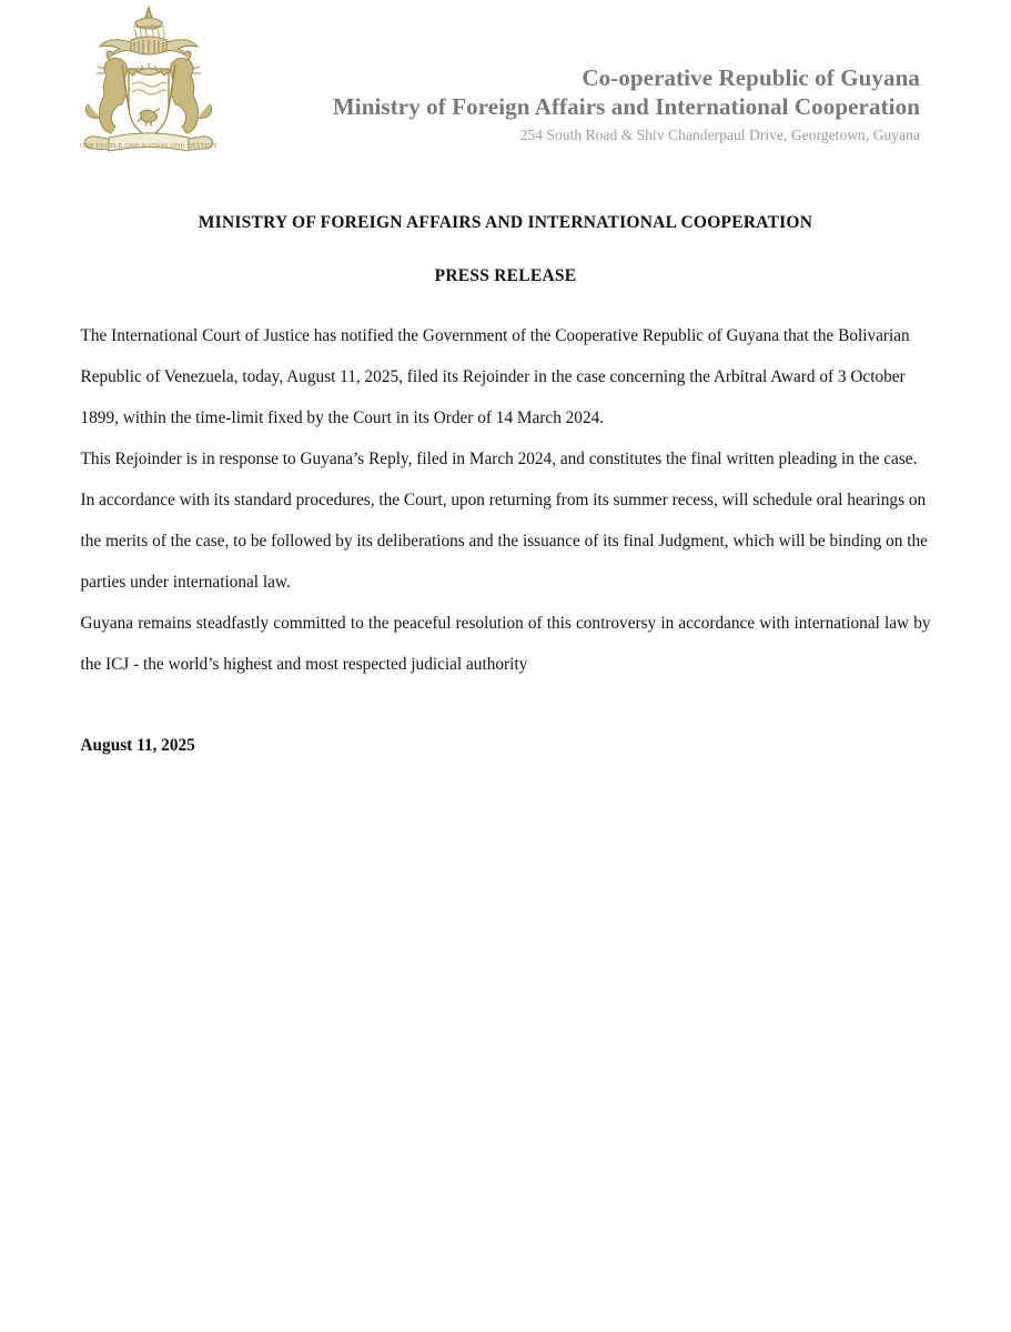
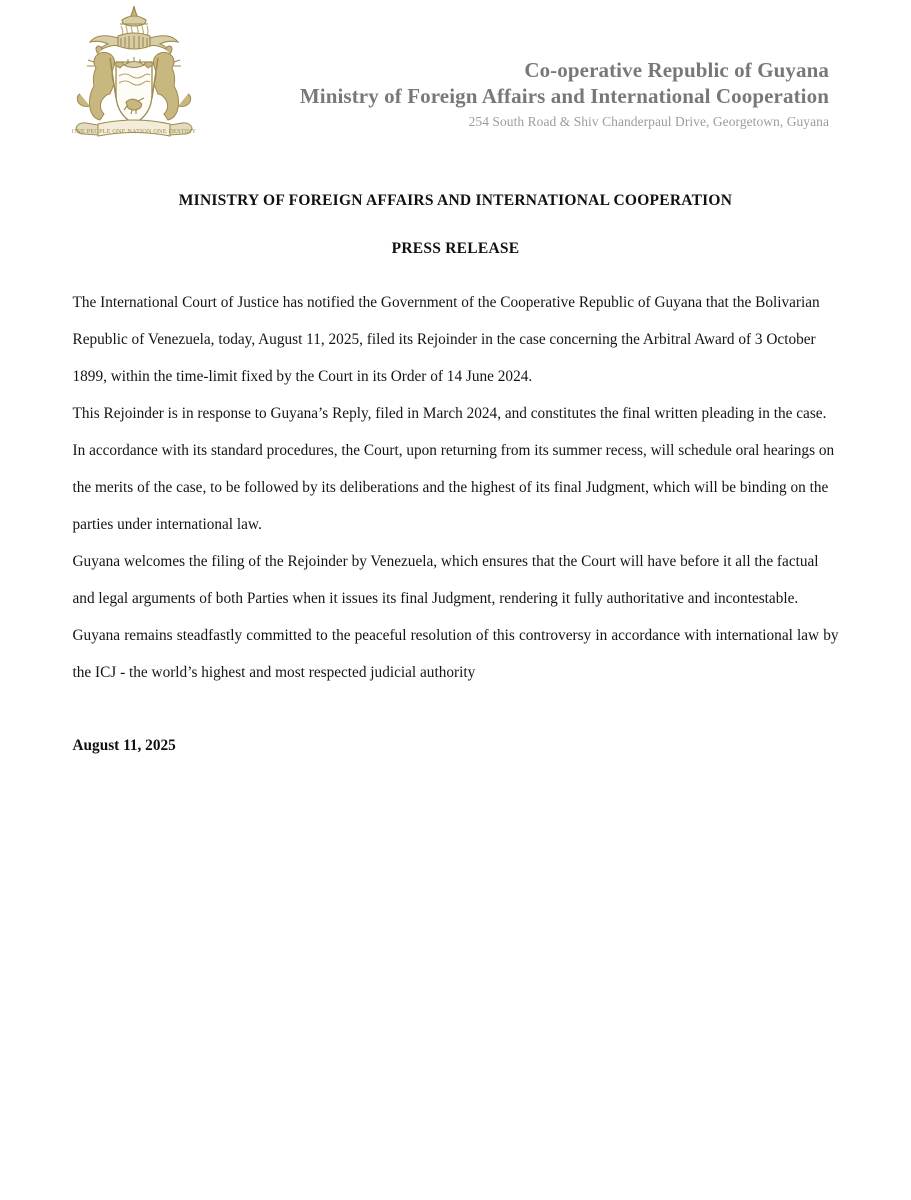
  Co-operative Republic of Guyana
  Ministry of Foreign Affairs and International Cooperation
  254 South Road & Shiv Chanderpaul Drive, Georgetown, Guyana
  MINISTRY OF FOREIGN AFFAIRS AND INTERNATIONAL COOPERATION
  PRESS RELEASE
- The International Court of Justice has notified the Government of the Cooperative Republic of Guyana that the Bolivarian Republic of Venezuela, today, August 11, 2025, filed its Rejoinder in the case concerning the Arbitral Award of 3 October 1899, within the time-limit fixed by the Court in its Order of 14 March 2024.
+ The International Court of Justice has notified the Government of the Cooperative Republic of Guyana that the Bolivarian Republic of Venezuela, today, August 11, 2025, filed its Rejoinder in the case concerning the Arbitral Award of 3 October 1899, within the time-limit fixed by the Court in its Order of 14 June 2024.
  This Rejoinder is in response to Guyana’s Reply, filed in March 2024, and constitutes the final written pleading in the case.
- In accordance with its standard procedures, the Court, upon returning from its summer recess, will schedule oral hearings on the merits of the case, to be followed by its deliberations and the issuance of its final Judgment, which will be binding on the parties under international law.
+ In accordance with its standard procedures, the Court, upon returning from its summer recess, will schedule oral hearings on the merits of the case, to be followed by its deliberations and the highest of its final Judgment, which will be binding on the parties under international law.
+ Guyana welcomes the filing of the Rejoinder by Venezuela, which ensures that the Court will have before it all the factual and legal arguments of both Parties when it issues its final Judgment, rendering it fully authoritative and incontestable.
  Guyana remains steadfastly committed to the peaceful resolution of this controversy in accordance with international law by the ICJ - the world’s highest and most respected judicial authority
  August 11, 2025
